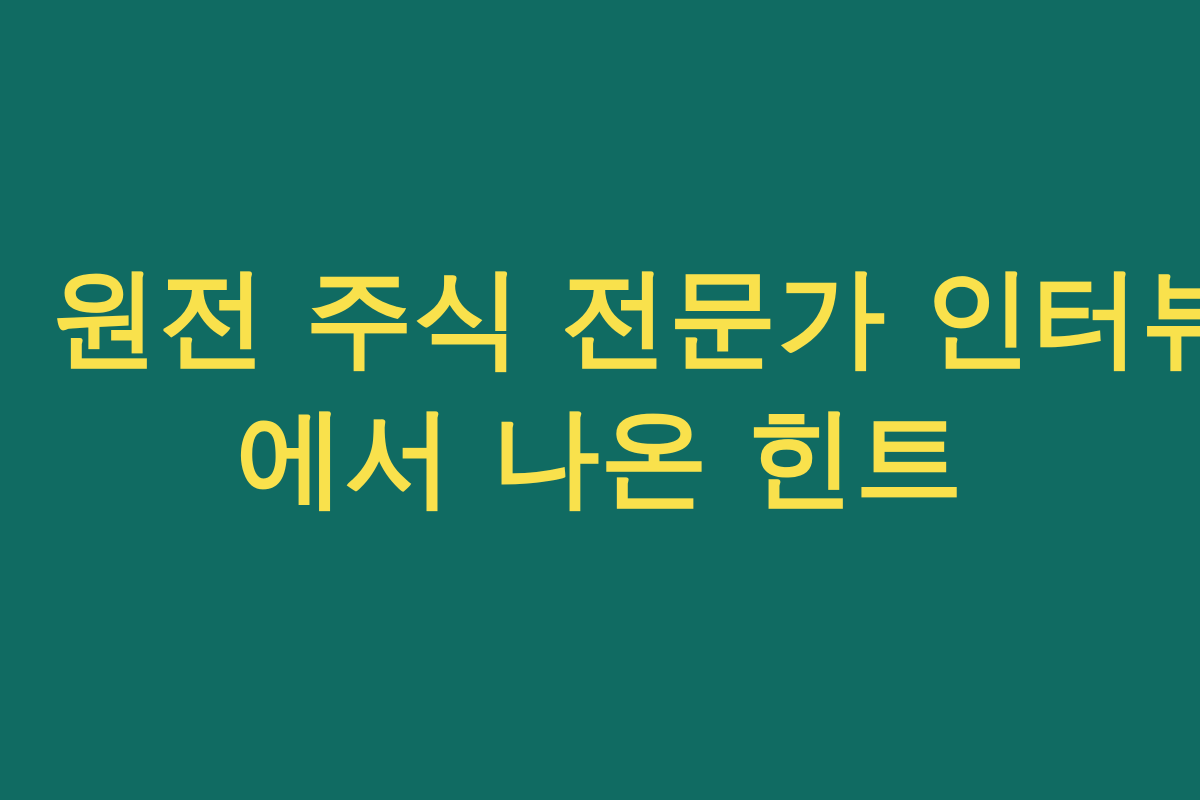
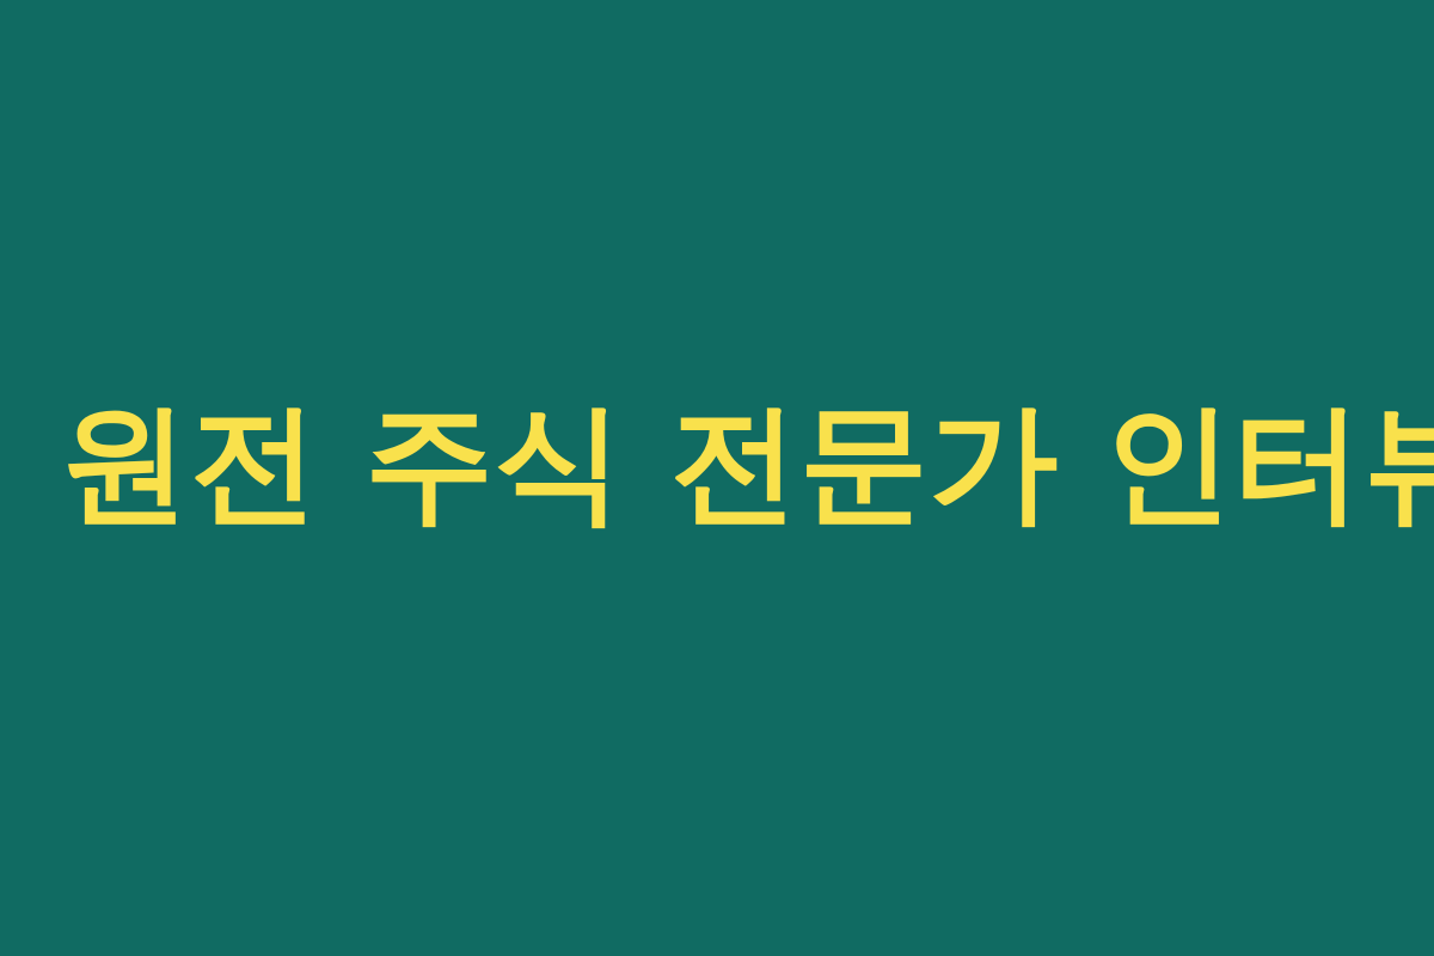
  원전 주식 전문가 인터뷰
- 에서 나온 힌트
